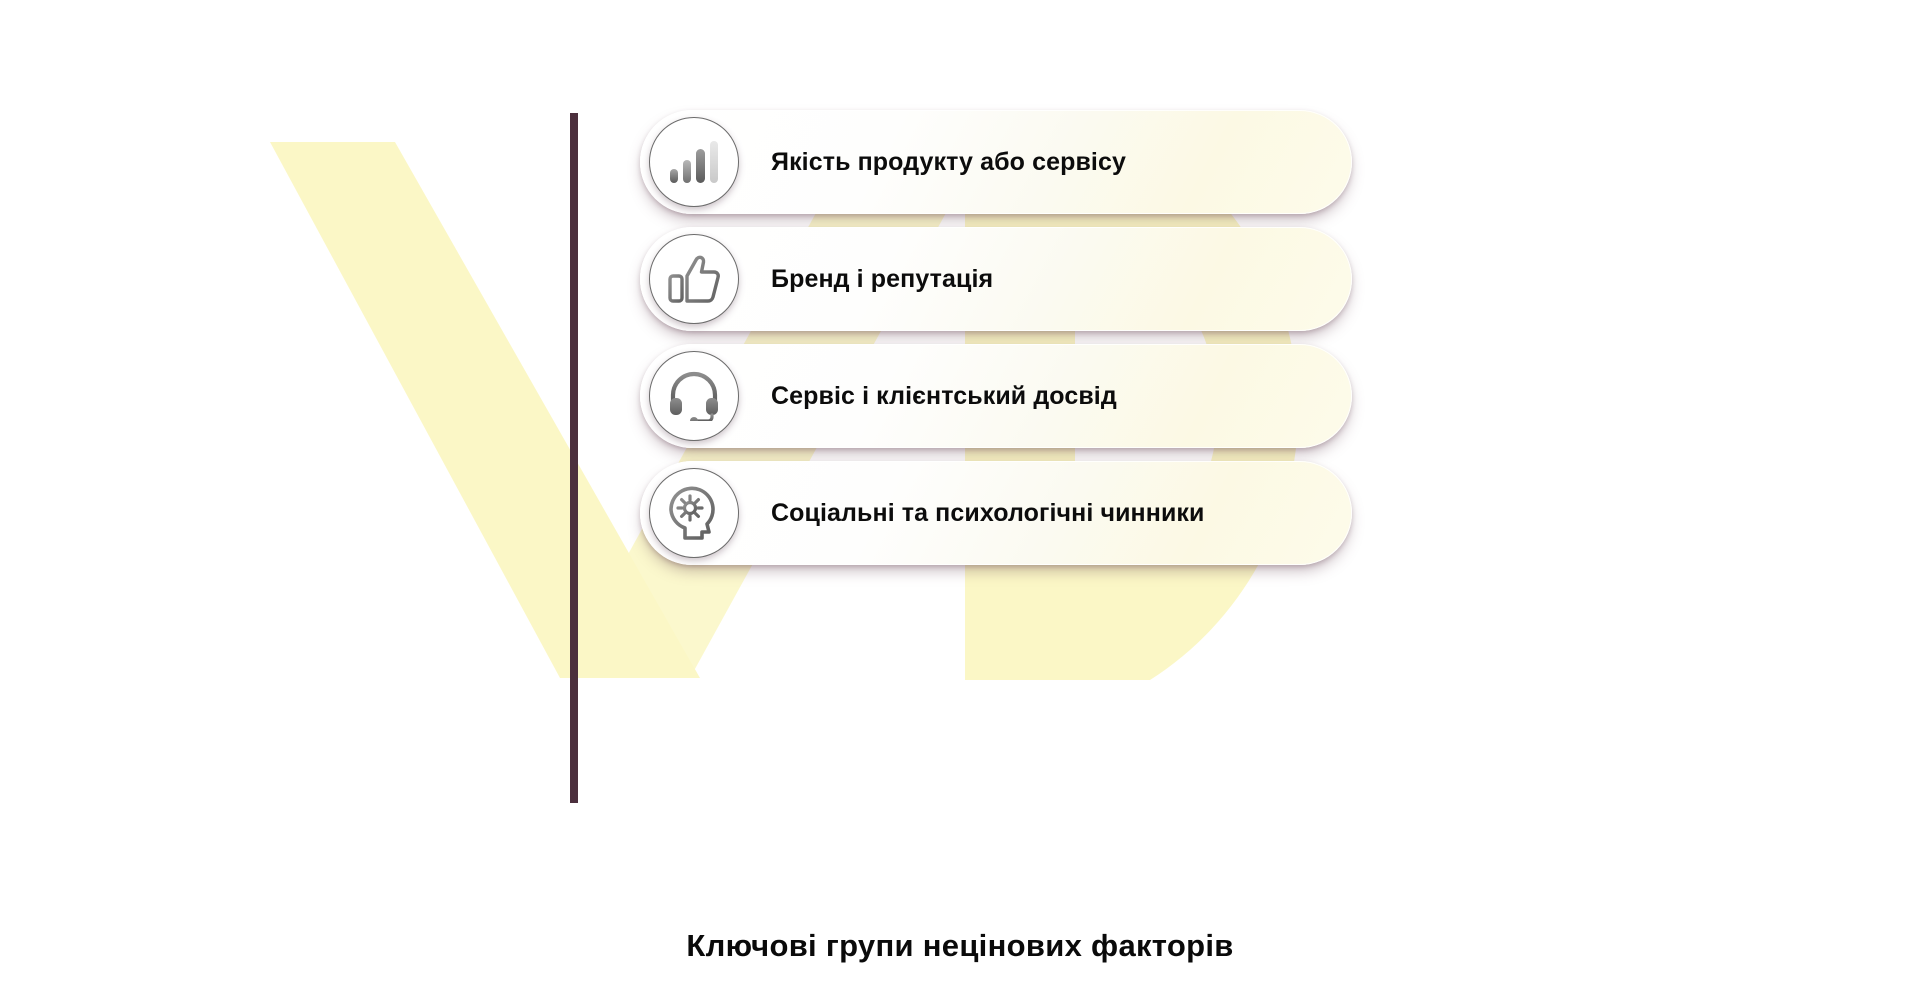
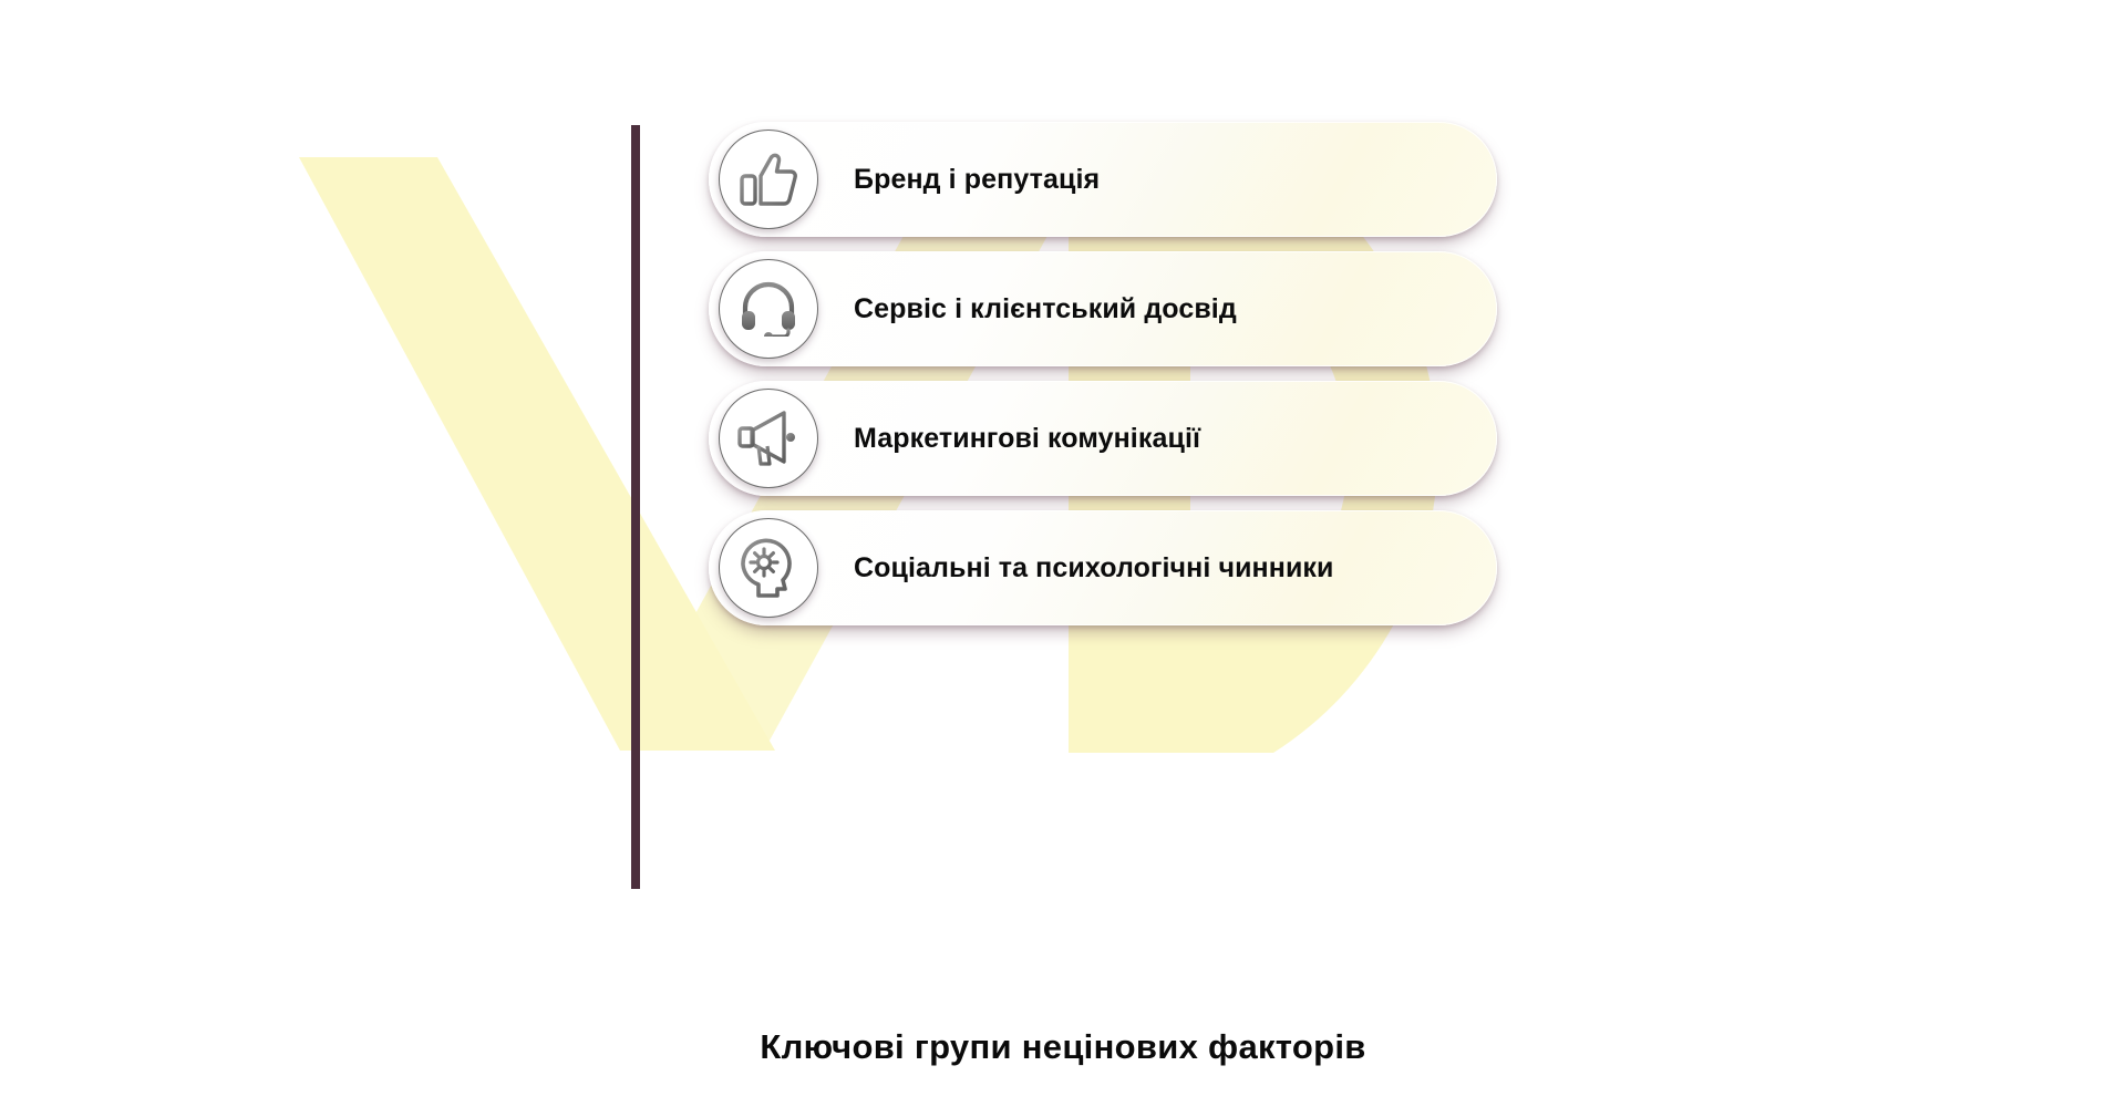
- Якість продукту або сервісу
  Бренд і репутація
  Сервіс і клієнтський досвід
+ Маркетингові комунікації
  Соціальні та психологічні чинники
  Ключові групи нецінових факторів
